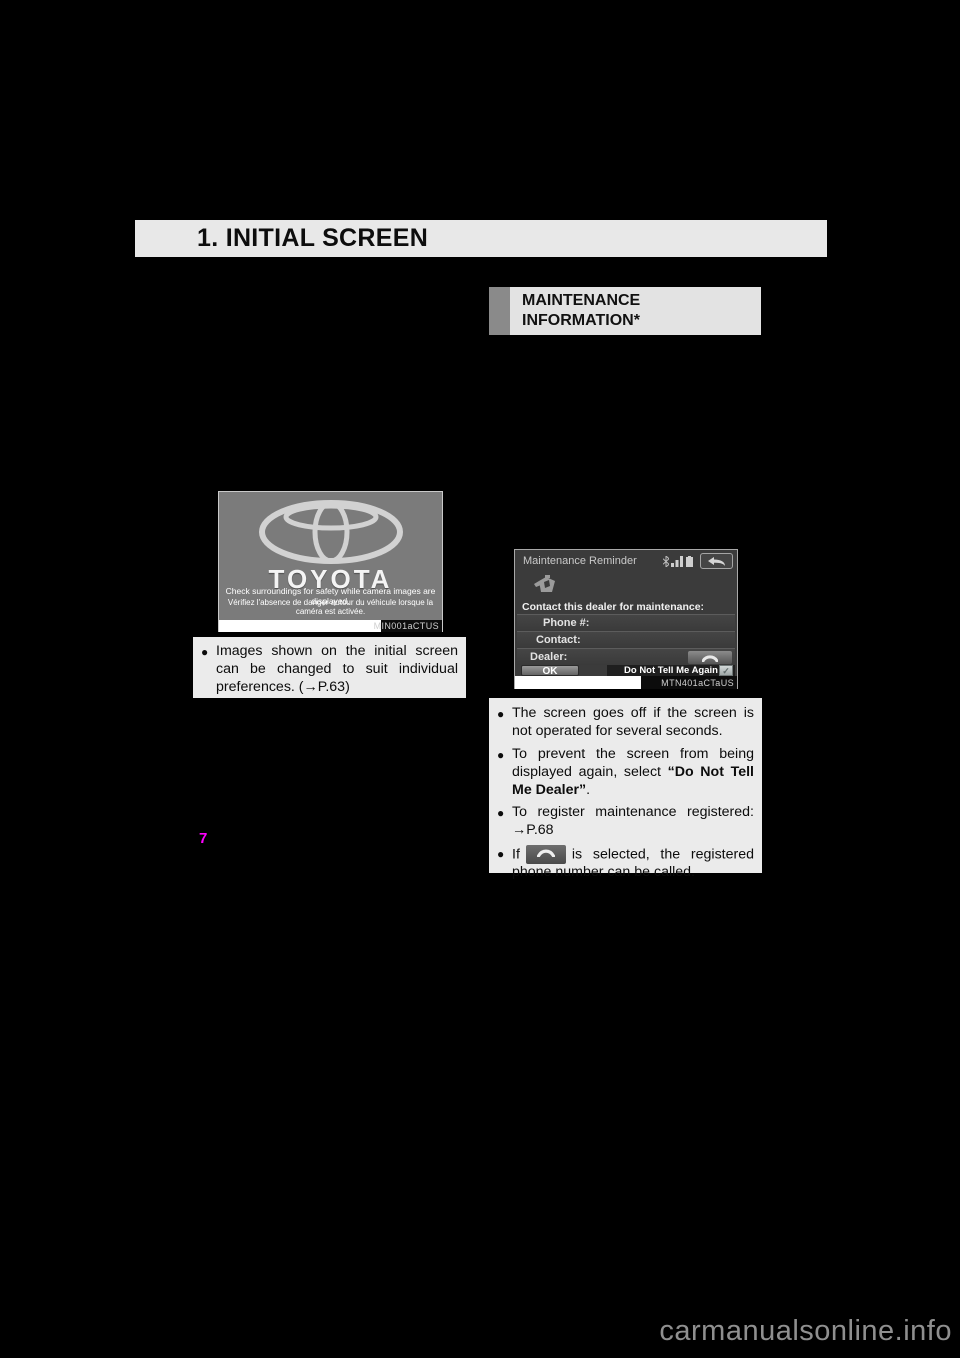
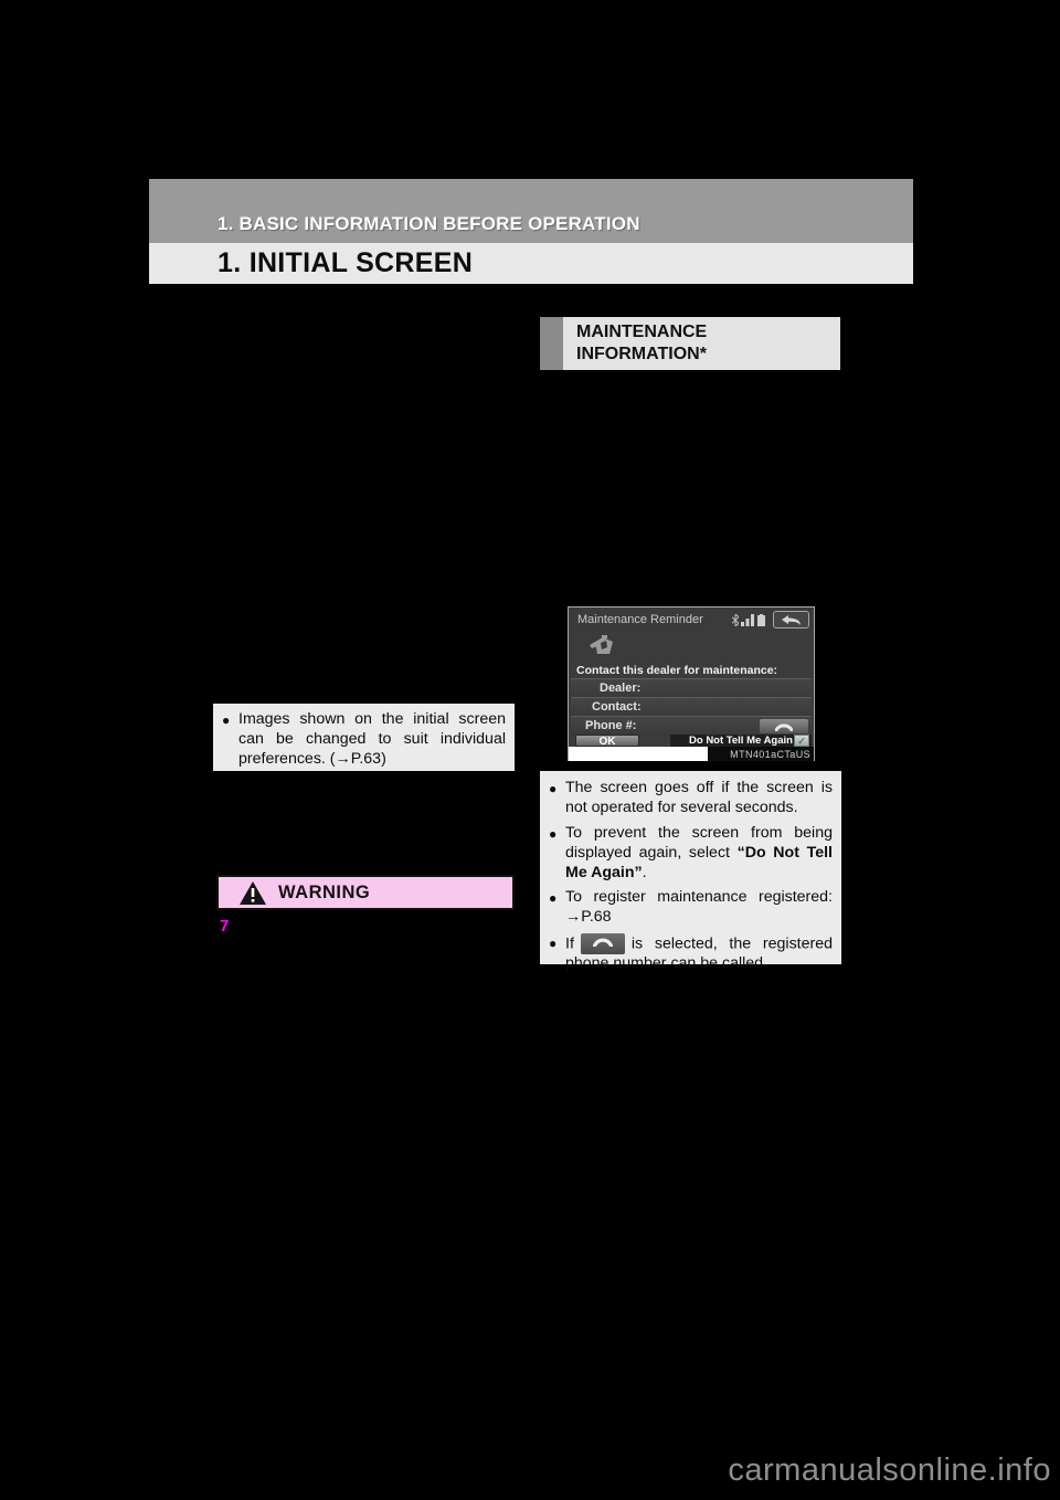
+ 1. BASIC INFORMATION BEFORE OPERATION
  1. INITIAL SCREEN
  MAINTENANCE
  INFORMATION*
- TOYOTA
- Check surroundings for safety while camera images are displayed.
- Vérifiez l'absence de danger autour du véhicule lorsque la caméra est activée.
- MIN001aCTUS
  ●
  Images shown on the initial screen can be changed to suit individual preferences. (→P.63)
+ WARNING
  7
  Maintenance Reminder
  Contact this dealer for maintenance:
- Phone #:
+ Dealer:
  Contact:
- Dealer:
+ Phone #:
  OK
  Do Not Tell Me Again
  ✓
  MTN401aCTaUS
  ●
  The screen goes off if the screen is not operated for several seconds.
  ●
- To prevent the screen from being displayed again, select “Do Not Tell Me Dealer”.
+ To prevent the screen from being displayed again, select “Do Not Tell Me Again”.
  ●
  To register maintenance registered: →P.68
  ●
  If is selected, the registered phone number can be called.
  carmanualsonline.info
